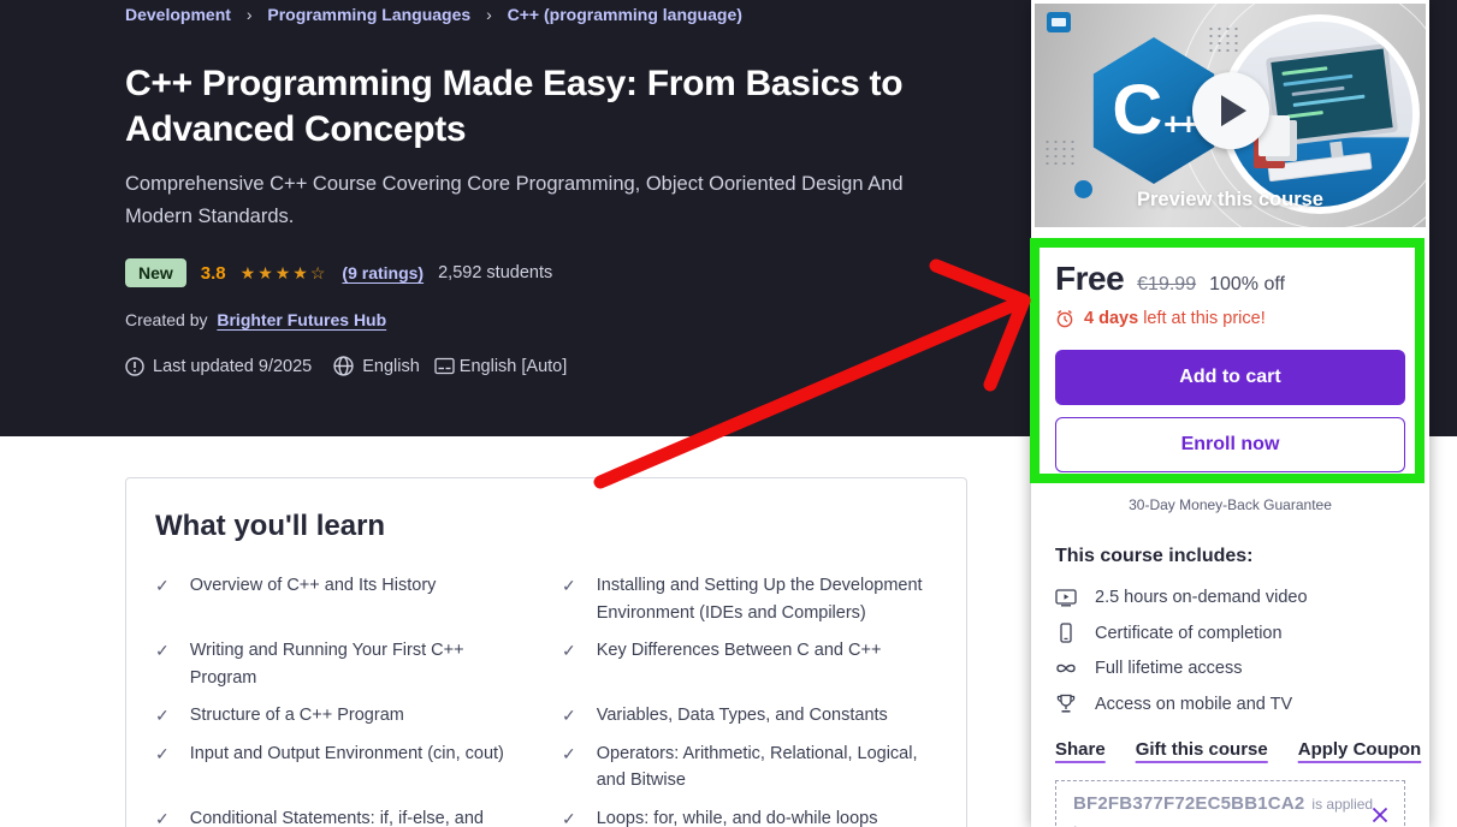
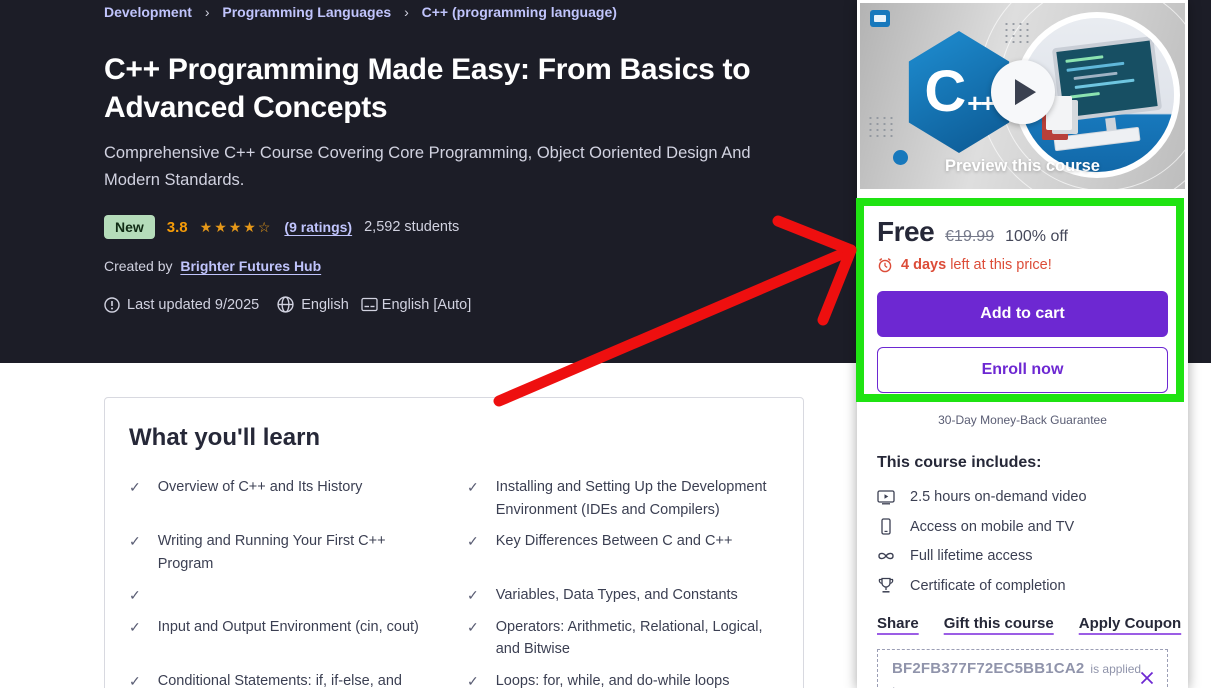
  Development › Programming Languages › C++ (programming language)
  C++ Programming Made Easy: From Basics to Advanced Concepts
  Comprehensive C++ Course Covering Core Programming, Object Ooriented Design And Modern Standards.
  New
  3.8
  ★★★★☆
  (9 ratings)
  2,592 students
  Created by Brighter Futures Hub
  Last updated 9/2025
  English
  English [Auto]
  What you'll learn
  ✓
  Overview of C++ and Its History
  ✓
  Installing and Setting Up the Development Environment (IDEs and Compilers)
  ✓
  Writing and Running Your First C++ Program
  ✓
  Key Differences Between C and C++
  ✓
- Structure of a C++ Program
  ✓
  Variables, Data Types, and Constants
  ✓
  Input and Output Environment (cin, cout)
  ✓
  Operators: Arithmetic, Relational, Logical, and Bitwise
  ✓
  Conditional Statements: if, if-else, and
  ✓
  Loops: for, while, and do-while loops
  C
  ++
  Preview this course
  Free
  €19.99
  100% off
  4 days left at this price!
  Add to cart
  Enroll now
  30-Day Money-Back Guarantee
  This course includes:
  2.5 hours on-demand video
- Certificate of completion
+ Access on mobile and TV
  Full lifetime access
- Access on mobile and TV
+ Certificate of completion
  Share
  Gift this course
  Apply Coupon
  BF2FB377F72EC5BB1CA2
  is applied
